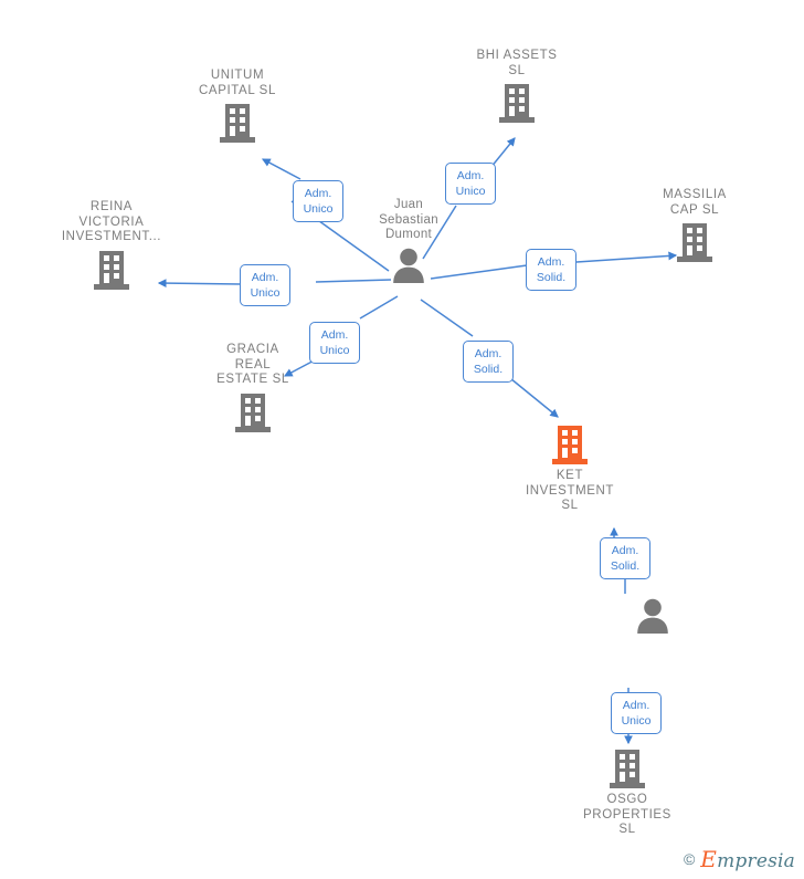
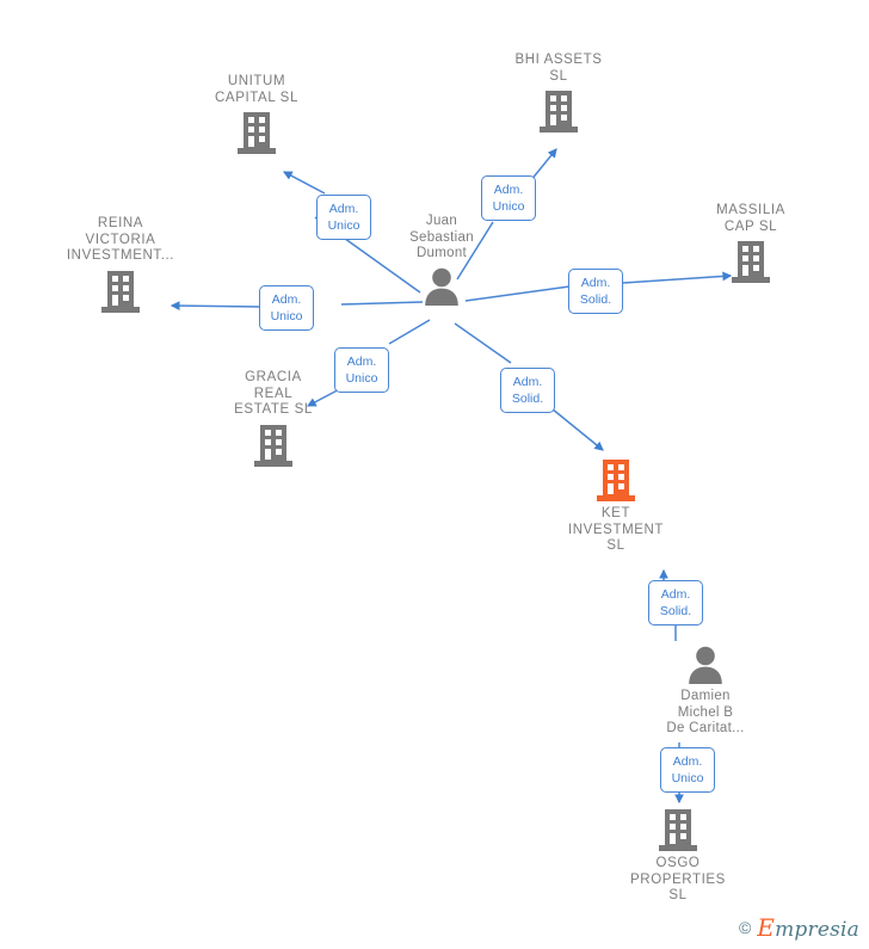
  UNITUM
  CAPITAL SL
  BHI ASSETS
  SL
  REINA
  VICTORIA
  INVESTMENT...
  MASSILIA
  CAP SL
  Juan
  Sebastian
  Dumont
  GRACIA
  REAL
  ESTATE SL
  KET
  INVESTMENT
  SL
+ Damien
+ Michel B
+ De Caritat...
  OSGO
  PROPERTIES
  SL
  Adm.
  Unico
  Adm.
  Unico
  Adm.
  Unico
  Adm.
  Solid.
  Adm.
  Unico
  Adm.
  Solid.
  Adm.
  Solid.
  Adm.
  Unico
  ©
  Empresia
